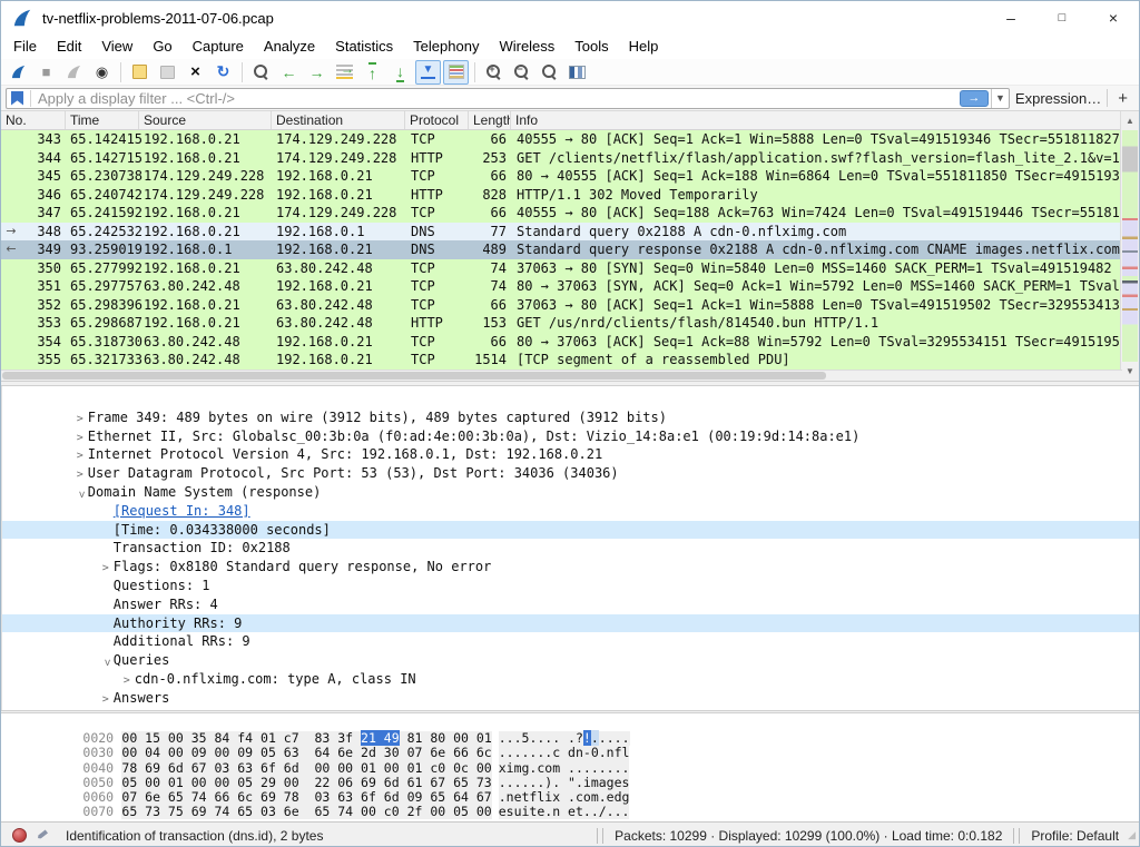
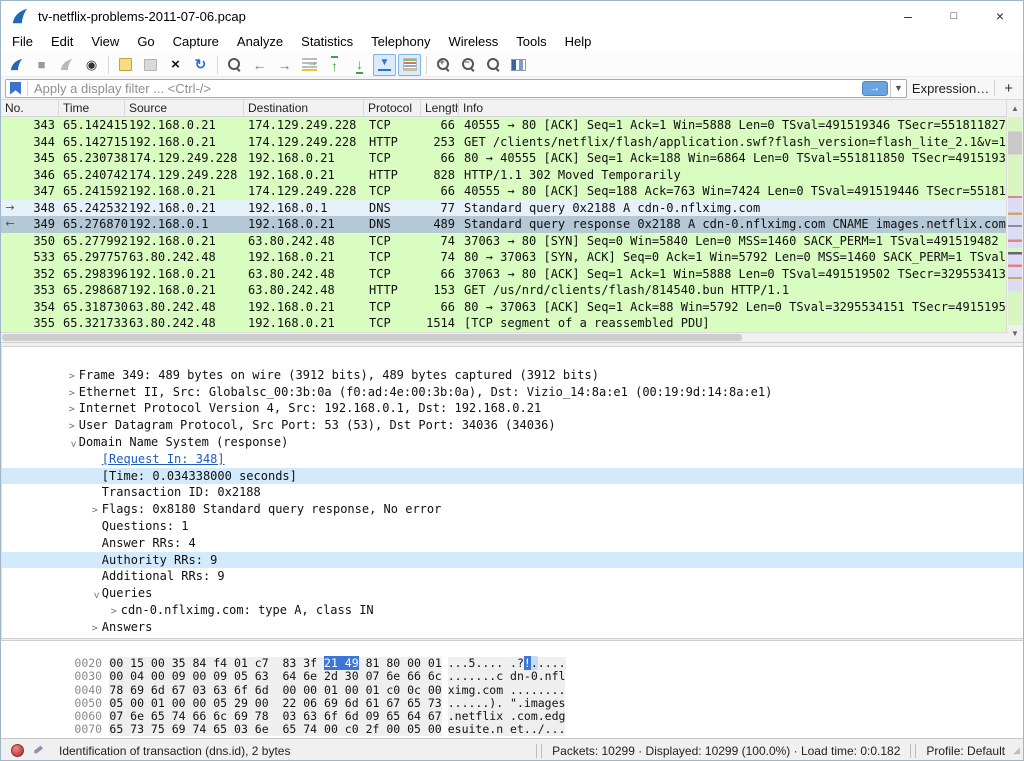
  tv-netflix-problems-2011-07-06.pcap
  –
  □
  ×
  File
  Edit
  View
  Go
  Capture
  Analyze
  Statistics
  Telephony
  Wireless
  Tools
  Help
  ■
  ◉
  ×
  ↻
  ←
  →
  →
  ↑
  ↓
  ▼
  +
  −
  Apply a display filter ... <Ctrl-/>
  →
  ▼
  Expression…
  +
  No.
  Time
  Source
  Destination
  Protocol
  Length
  Info
  343
  65.142415
  192.168.0.21
  174.129.249.228
  TCP
  66
  40555 → 80 [ACK] Seq=1 Ack=1 Win=5888 Len=0 TSval=491519346 TSecr=551811827
  344
  65.142715
  192.168.0.21
  174.129.249.228
  HTTP
  253
  GET /clients/netflix/flash/application.swf?flash_version=flash_lite_2.1&v=1
  345
  65.230738
  174.129.249.228
  192.168.0.21
  TCP
  66
  80 → 40555 [ACK] Seq=1 Ack=188 Win=6864 Len=0 TSval=551811850 TSecr=4915193
  346
  65.240742
  174.129.249.228
  192.168.0.21
  HTTP
  828
  HTTP/1.1 302 Moved Temporarily
  347
  65.241592
  192.168.0.21
  174.129.249.228
  TCP
  66
  40555 → 80 [ACK] Seq=188 Ack=763 Win=7424 Len=0 TSval=491519446 TSecr=55181
  →
  348
  65.242532
  192.168.0.21
  192.168.0.1
  DNS
  77
  Standard query 0x2188 A cdn-0.nflximg.com
  ←
  349
- 93.259019
+ 65.276870
  192.168.0.1
  192.168.0.21
  DNS
  489
  Standard query response 0x2188 A cdn-0.nflximg.com CNAME images.netflix.com
  350
  65.277992
  192.168.0.21
  63.80.242.48
  TCP
  74
  37063 → 80 [SYN] Seq=0 Win=5840 Len=0 MSS=1460 SACK_PERM=1 TSval=491519482
- 351
+ 533
  65.297757
  63.80.242.48
  192.168.0.21
  TCP
  74
  80 → 37063 [SYN, ACK] Seq=0 Ack=1 Win=5792 Len=0 MSS=1460 SACK_PERM=1 TSval
  352
  65.298396
  192.168.0.21
  63.80.242.48
  TCP
  66
  37063 → 80 [ACK] Seq=1 Ack=1 Win=5888 Len=0 TSval=491519502 TSecr=329553413
  353
  65.298687
  192.168.0.21
  63.80.242.48
  HTTP
  153
  GET /us/nrd/clients/flash/814540.bun HTTP/1.1
  354
  65.318730
  63.80.242.48
  192.168.0.21
  TCP
  66
  80 → 37063 [ACK] Seq=1 Ack=88 Win=5792 Len=0 TSval=3295534151 TSecr=4915195
  355
  65.321733
  63.80.242.48
  192.168.0.21
  TCP
  1514
  [TCP segment of a reassembled PDU]
  ▲
  ▼
  > Frame 349: 489 bytes on wire (3912 bits), 489 bytes captured (3912 bits)
  > Ethernet II, Src: Globalsc_00:3b:0a (f0:ad:4e:00:3b:0a), Dst: Vizio_14:8a:e1 (00:19:9d:14:8a:e1)
  > Internet Protocol Version 4, Src: 192.168.0.1, Dst: 192.168.0.21
  > User Datagram Protocol, Src Port: 53 (53), Dst Port: 34036 (34036)
  Domain Name System (response)
  [Request In: 348]
  [Time: 0.034338000 seconds]
  Transaction ID: 0x2188
  > Flags: 0x8180 Standard query response, No error
  Questions: 1
  Answer RRs: 4
  Authority RRs: 9
  Additional RRs: 9
  Queries
  > cdn-0.nflximg.com: type A, class IN
  > Answers
  0020 00 15 00 35 84 f4 01 c7 83 3f 21 49 81 80 00 01 ...5.... .?!.....
  0030 00 04 00 09 00 09 05 63 64 6e 2d 30 07 6e 66 6c .......c dn-0.nfl
  0040 78 69 6d 67 03 63 6f 6d 00 00 01 00 01 c0 0c 00 ximg.com ........
  0050 05 00 01 00 00 05 29 00 22 06 69 6d 61 67 65 73 ......). ".images
  0060 07 6e 65 74 66 6c 69 78 03 63 6f 6d 09 65 64 67 .netflix .com.edg
  0070 65 73 75 69 74 65 03 6e 65 74 00 c0 2f 00 05 00 esuite.n et../...
  Identification of transaction (dns.id), 2 bytes
  Packets: 10299 · Displayed: 10299 (100.0%) · Load time: 0:0.182
  Profile: Default
  ◢
